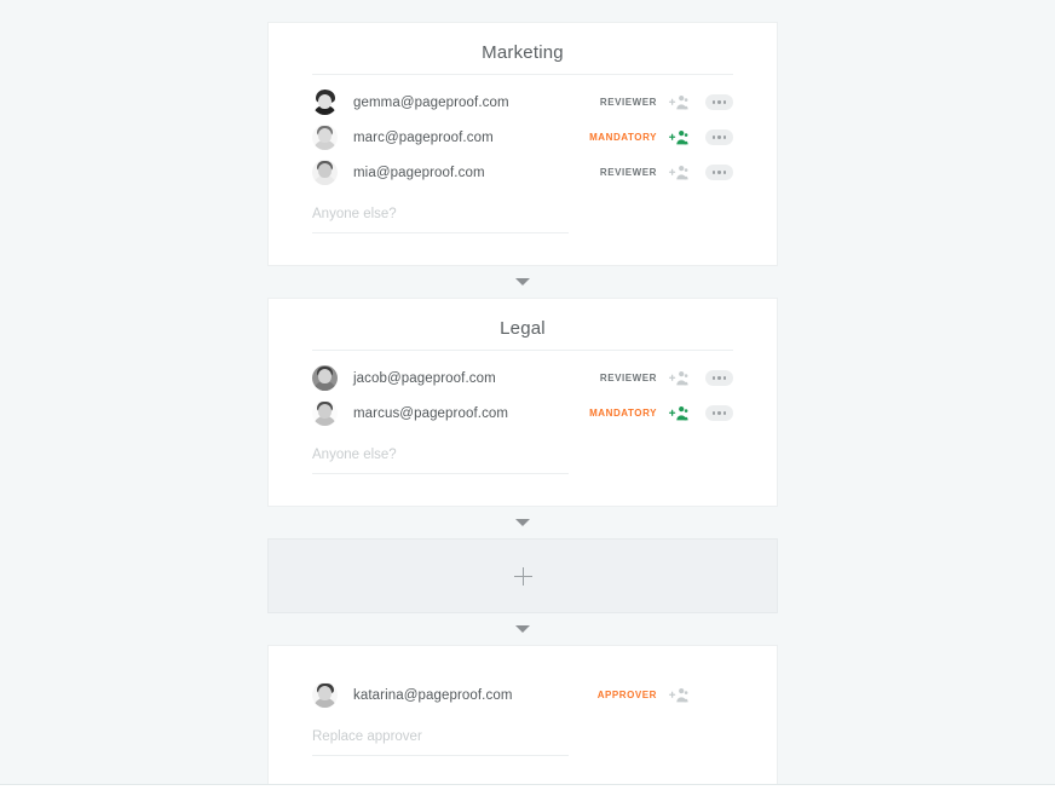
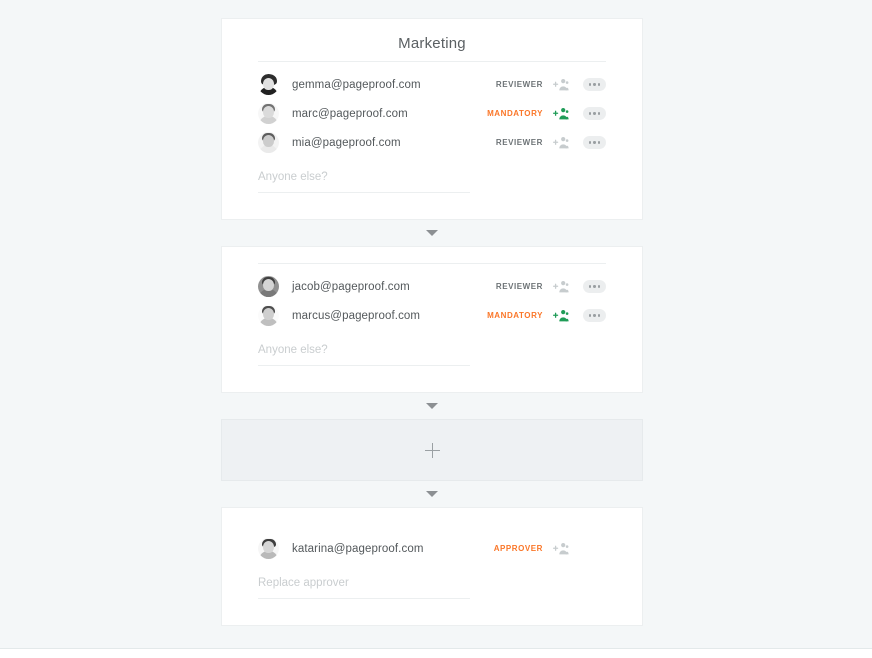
  Marketing
  gemma@pageproof.com
  REVIEWER
  marc@pageproof.com
  MANDATORY
  mia@pageproof.com
  REVIEWER
  Anyone else?
- Legal
  jacob@pageproof.com
  REVIEWER
  marcus@pageproof.com
  MANDATORY
  Anyone else?
  katarina@pageproof.com
  APPROVER
  Replace approver
